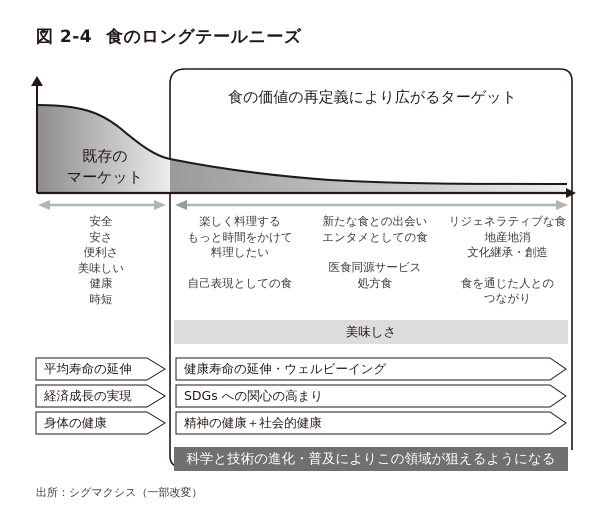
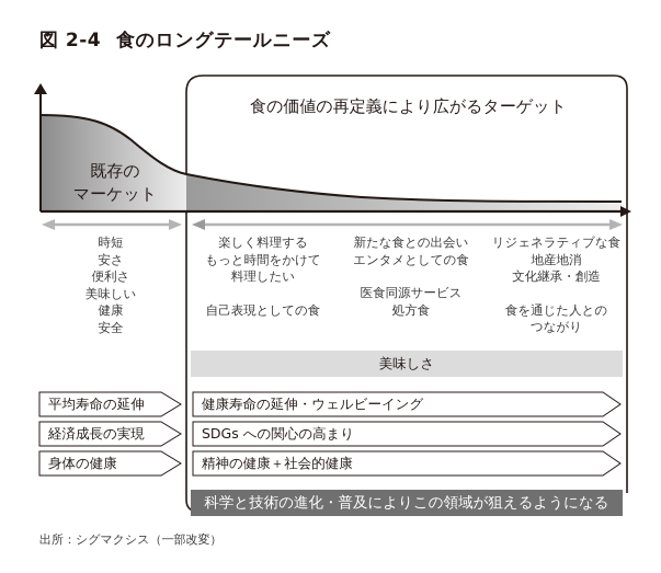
  図 2-4 食のロングテールニーズ
  食の価値の再定義により広がるターゲット
  既存の
  マーケット
- 安全
+ 時短
  安さ
  便利さ
  美味しい
  健康
- 時短
+ 安全
  楽しく料理する
  もっと時間をかけて
  料理したい
  自己表現としての食
  新たな食との出会い
  エンタメとしての食
  医食同源サービス
  処方食
  リジェネラティブな食
  地産地消
  文化継承・創造
  食を通じた人との
  つながり
  美味しさ
  平均寿命の延伸
  経済成長の実現
  身体の健康
  健康寿命の延伸・ウェルビーイング
  SDGs への関心の高まり
  精神の健康＋社会的健康
  科学と技術の進化・普及によりこの領域が狙えるようになる
  出所：シグマクシス（一部改変）
